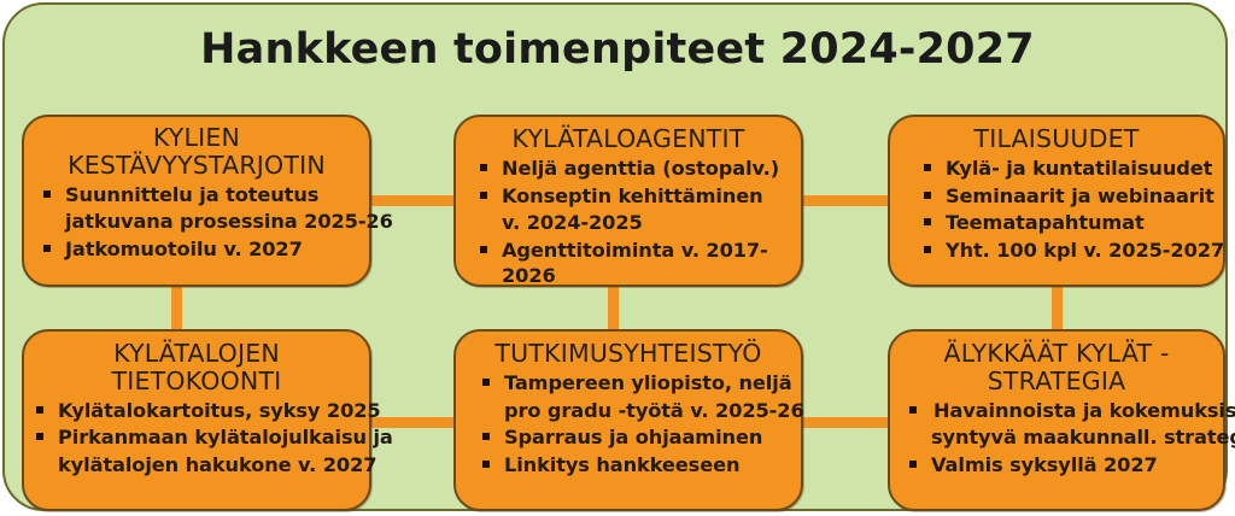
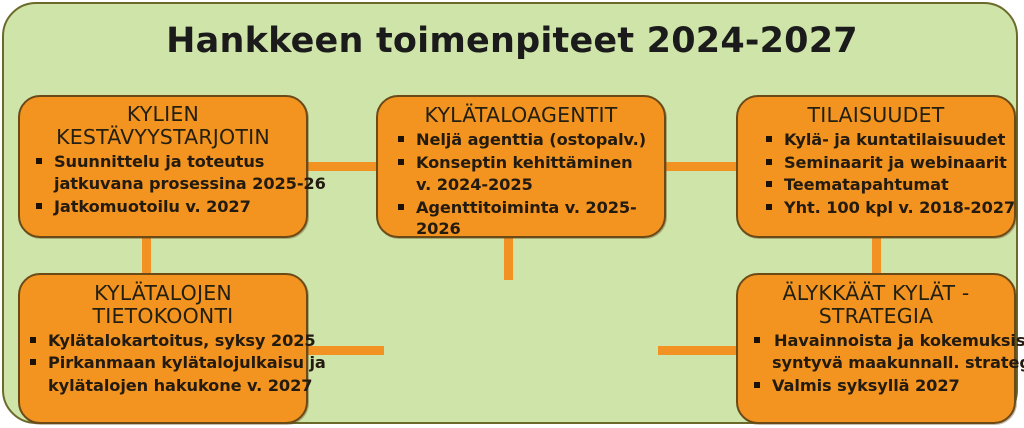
  Hankkeen toimenpiteet 2024-2027
  KYLIEN
  KESTÄVYYSTARJOTIN
  Suunnittelu ja toteutus
  jatkuvana prosessina 2025-26
  Jatkomuotoilu v. 2027
  KYLÄTALOAGENTIT
  Neljä agenttia (ostopalv.)
  Konseptin kehittäminen
  v. 2024-2025
- Agenttitoiminta v. 2017-2026
+ Agenttitoiminta v. 2025-2026
  TILAISUUDET
  Kylä- ja kuntatilaisuudet
  Seminaarit ja webinaarit
  Teematapahtumat
- Yht. 100 kpl v. 2025-2027
+ Yht. 100 kpl v. 2018-2027
  KYLÄTALOJEN
  TIETOKOONTI
  Kylätalokartoitus, syksy 2025
  Pirkanmaan kylätalojulkaisu ja
  kylätalojen hakukone v. 2027
- TUTKIMUSYHTEISTYÖ
- Tampereen yliopisto, neljä
- pro gradu -työtä v. 2025-26
- Sparraus ja ohjaaminen
- Linkitys hankkeeseen
  ÄLYKKÄÄT KYLÄT -
  STRATEGIA
  Havainnoista ja kokemuksis
  syntyvä maakunnall. strate
  Valmis syksyllä 2027
